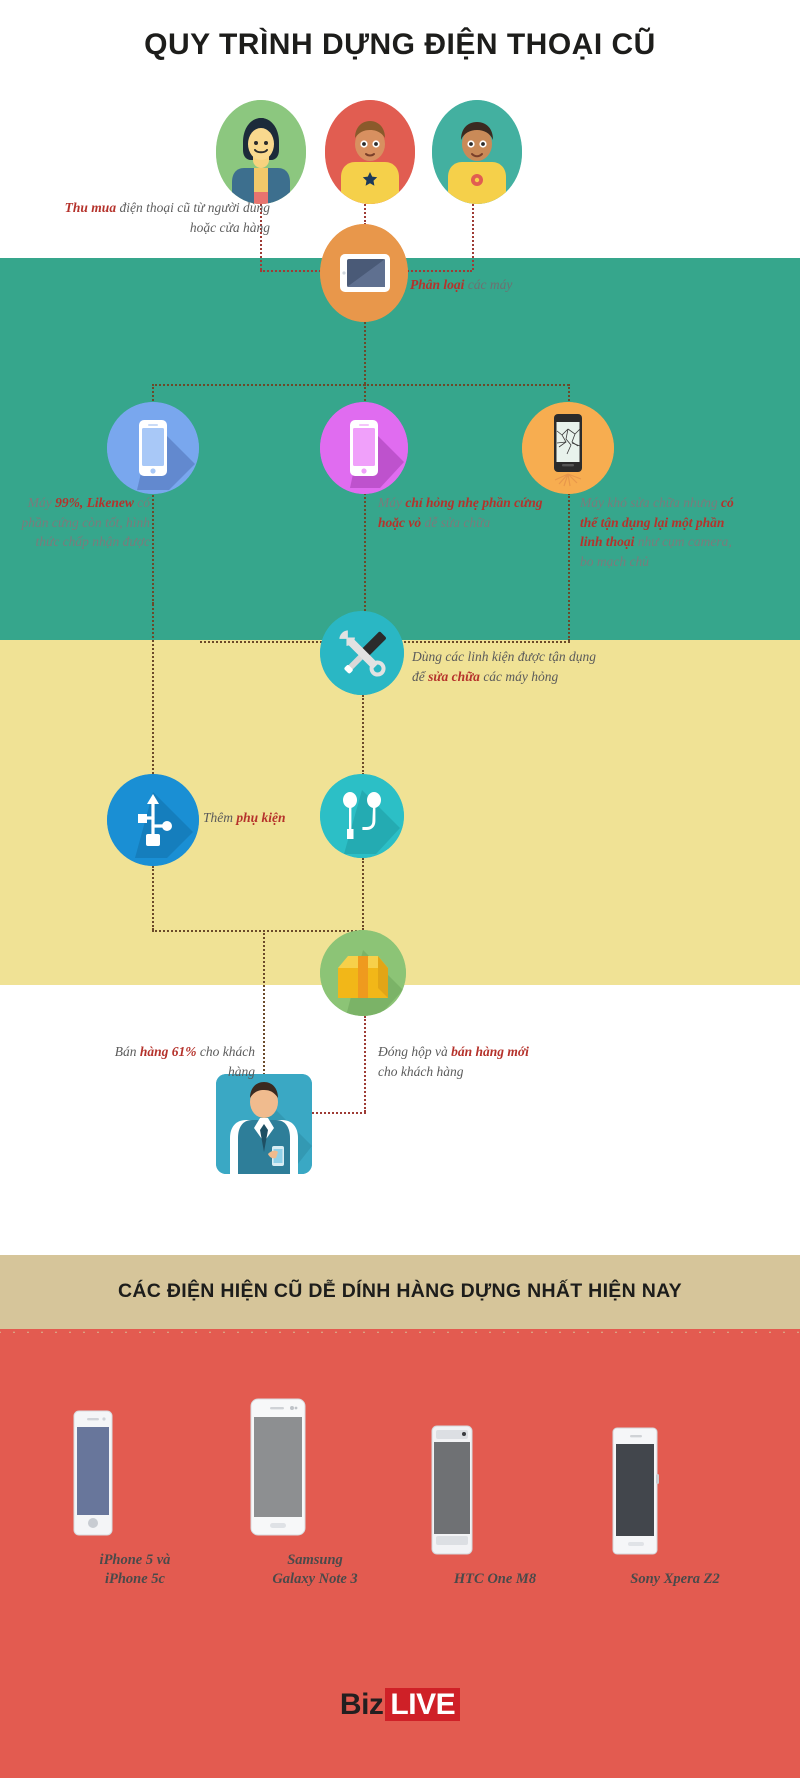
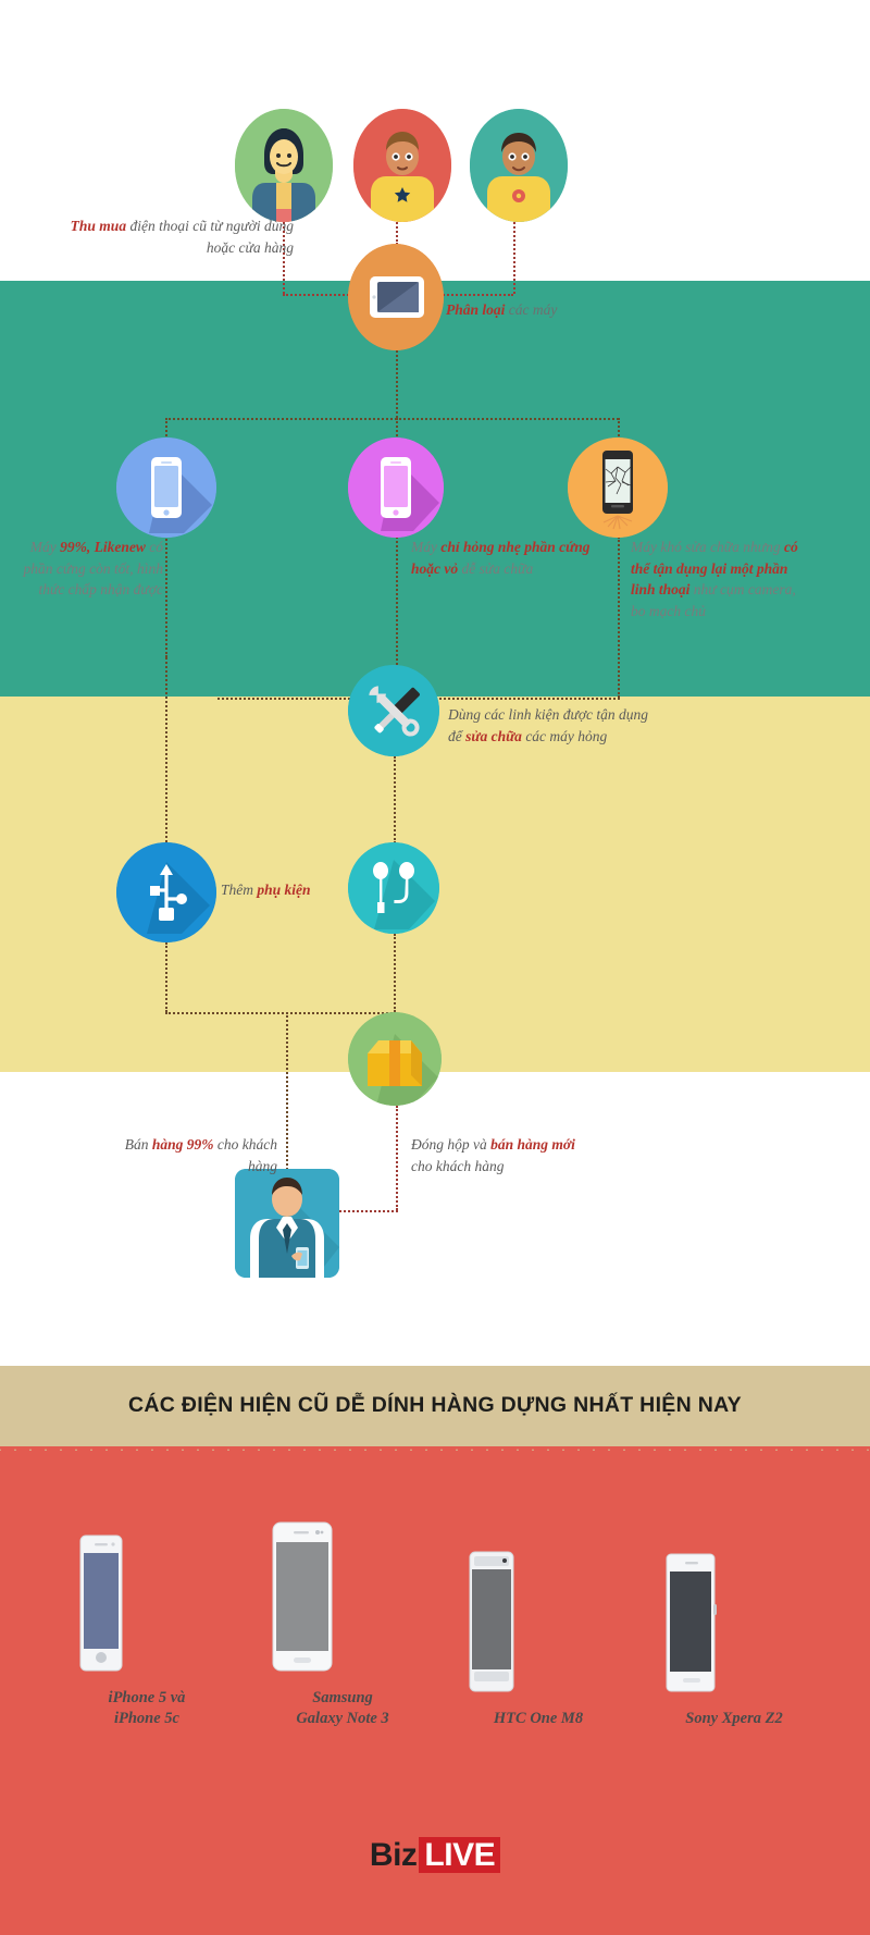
- QUY TRÌNH DỰNG ĐIỆN THOẠI CŨ
  Thu mua điện thoại cũ từ người dùng hoặc cửa hàng
  Phân loại các máy
  Máy 99%, Likenew có phần cứng còn tốt, hình thức chấp nhận được
  Máy chỉ hỏng nhẹ phần cứng hoặc vỏ dễ sửa chữa
  Máy khó sửa chữa nhưng có thể tận dụng lại một phần linh thoại như cụm camera, bo mạch chủ
  Dùng các linh kiện được tận dụng để sửa chữa các máy hỏng
  Thêm phụ kiện
  Đóng hộp và bán hàng mới cho khách hàng
- Bán hàng 61% cho khách hàng
+ Bán hàng 99% cho khách hàng
  CÁC ĐIỆN HIỆN CŨ DỄ DÍNH HÀNG DỰNG NHẤT HIỆN NAY
  iPhone 5 và
  iPhone 5c
  Samsung
  Galaxy Note 3
  HTC One M8
  Sony Xpera Z2
  Biz LIVE
